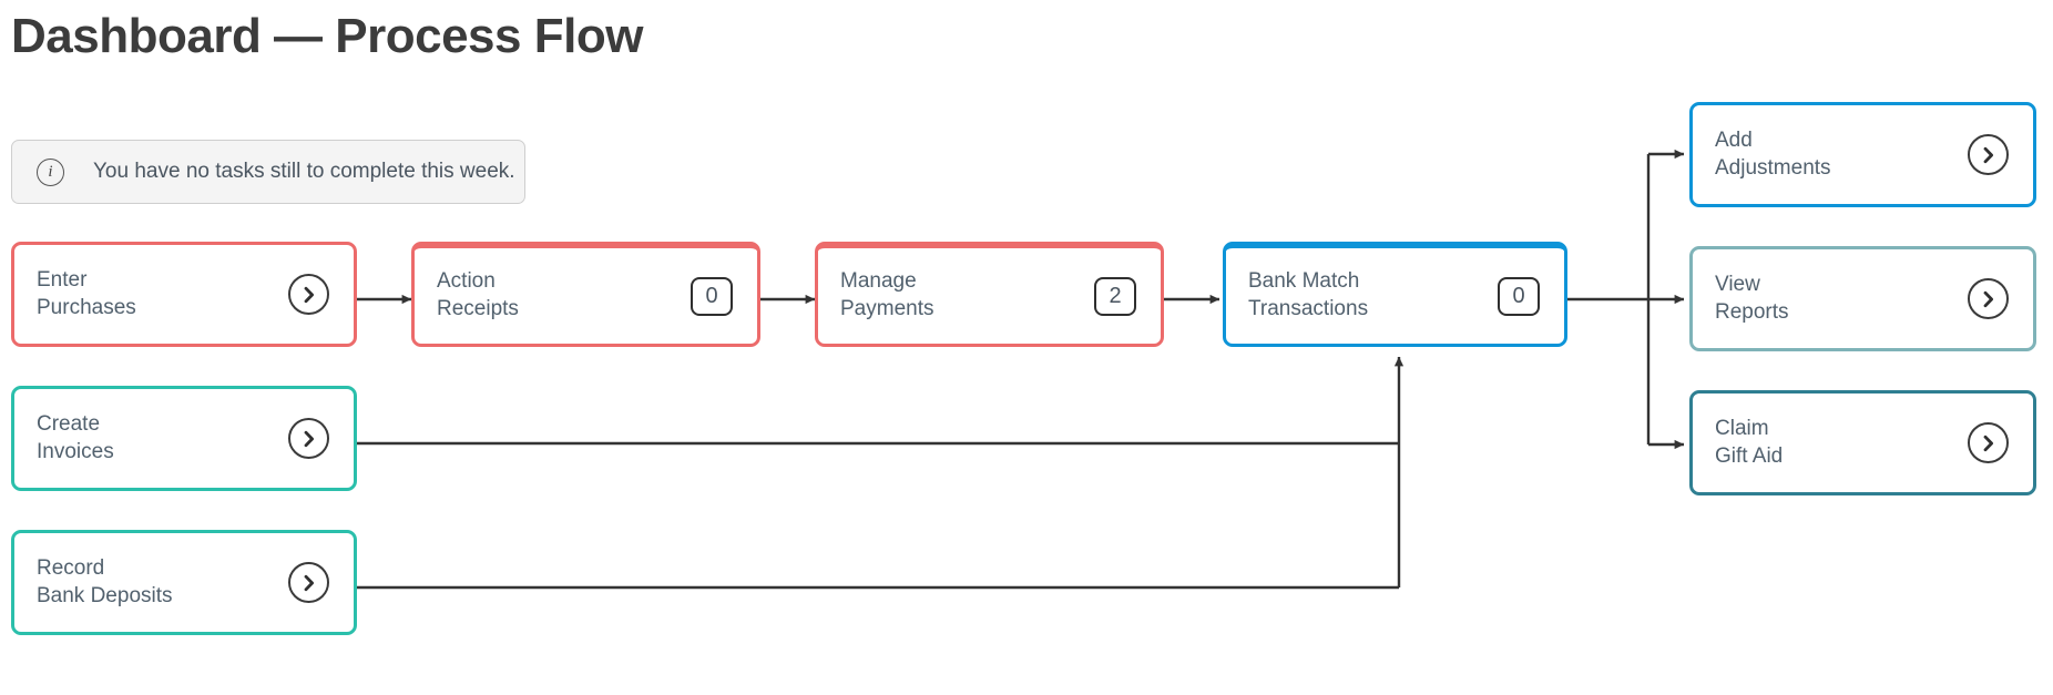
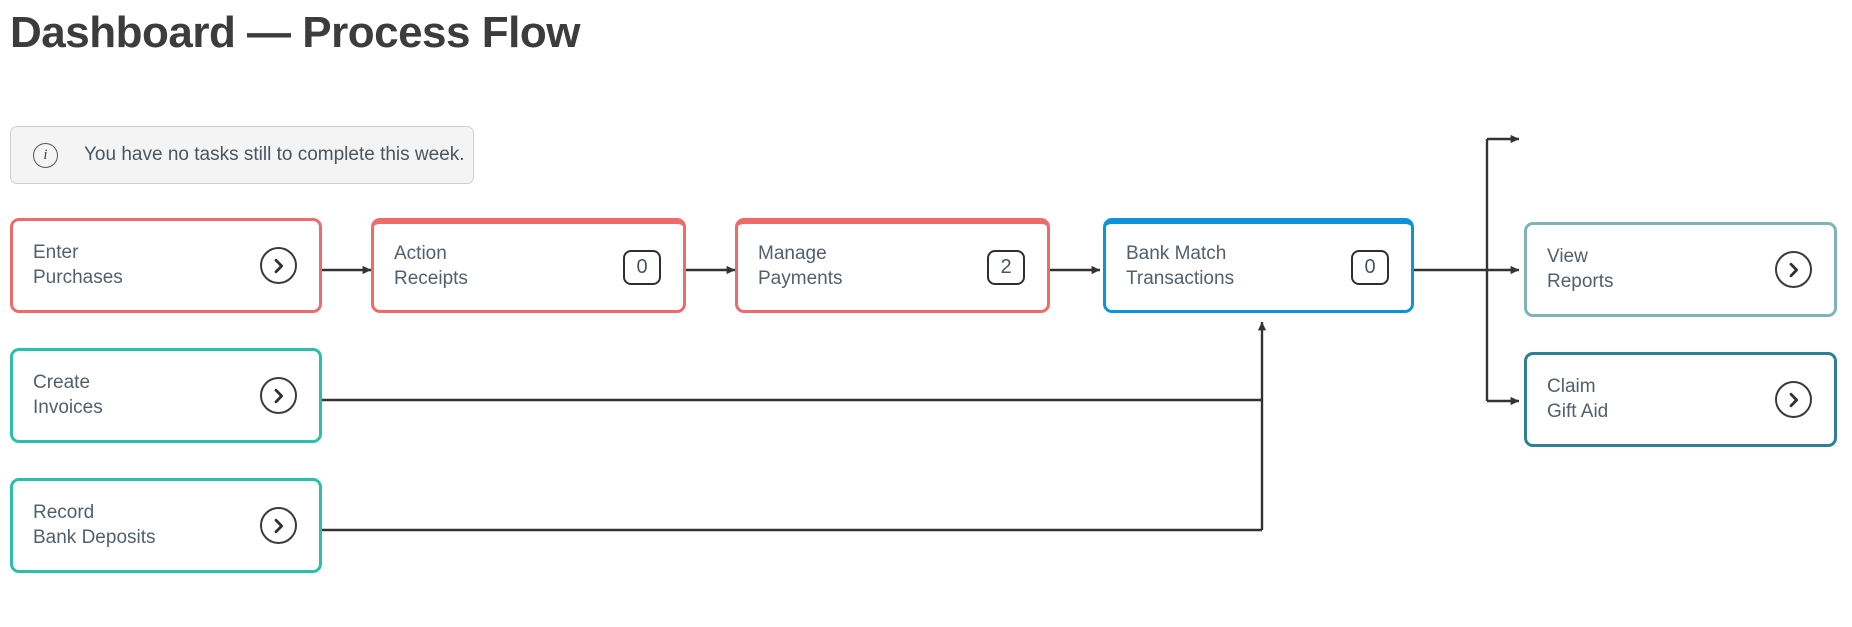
  Dashboard — Process Flow
  i
  You have no tasks still to complete this week.
  Enter
  Purchases
  Action
  Receipts
  0
  Manage
  Payments
  2
  Bank Match
  Transactions
  0
  Create
  Invoices
  Record
  Bank Deposits
- Add
- Adjustments
  View
  Reports
  Claim
  Gift Aid
